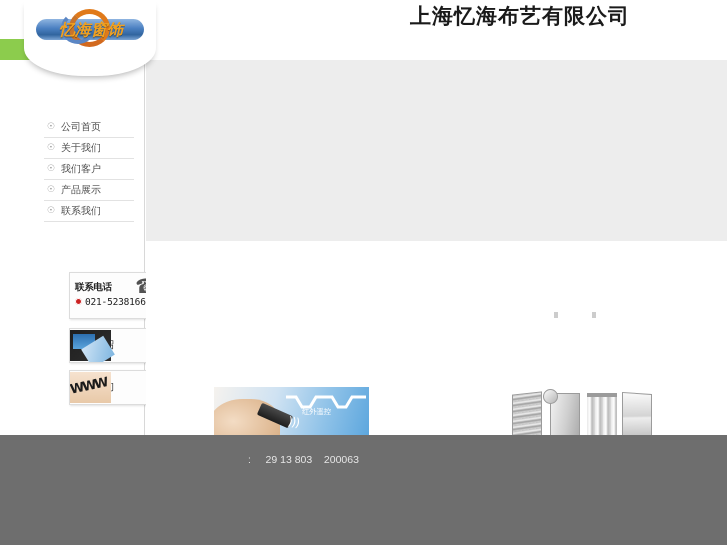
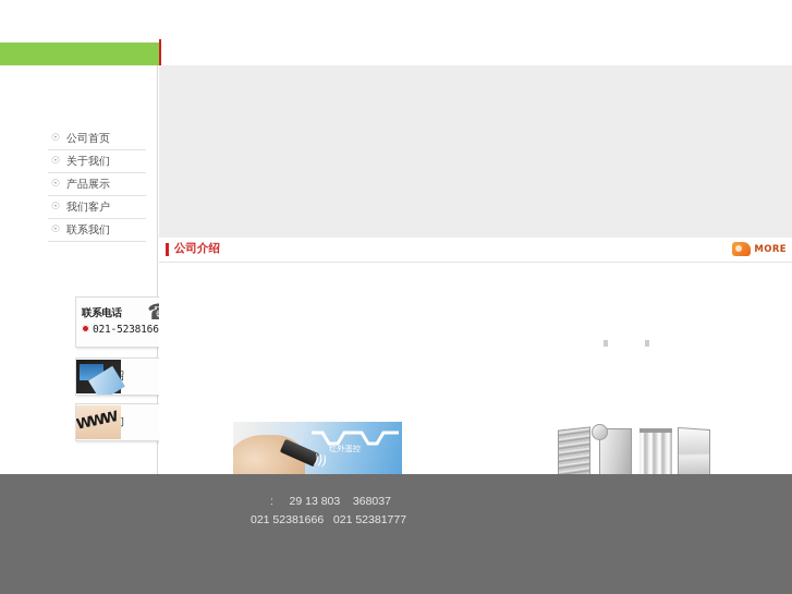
- 上海忆海布艺有限公司
- 忆海窗饰
  ☉
  公司首页
  ☉
  关于我们
  ☉
- 我们客户
+ 产品展示
  ☉
- 产品展示
+ 我们客户
  ☉
  联系我们
  联系电话
  021-5238166
+ 公司介绍
+ MORE
  红外遥控
- : 29 13 803 200063
+ : 29 13 803 368037
+ 021 52381666 021 52381777
